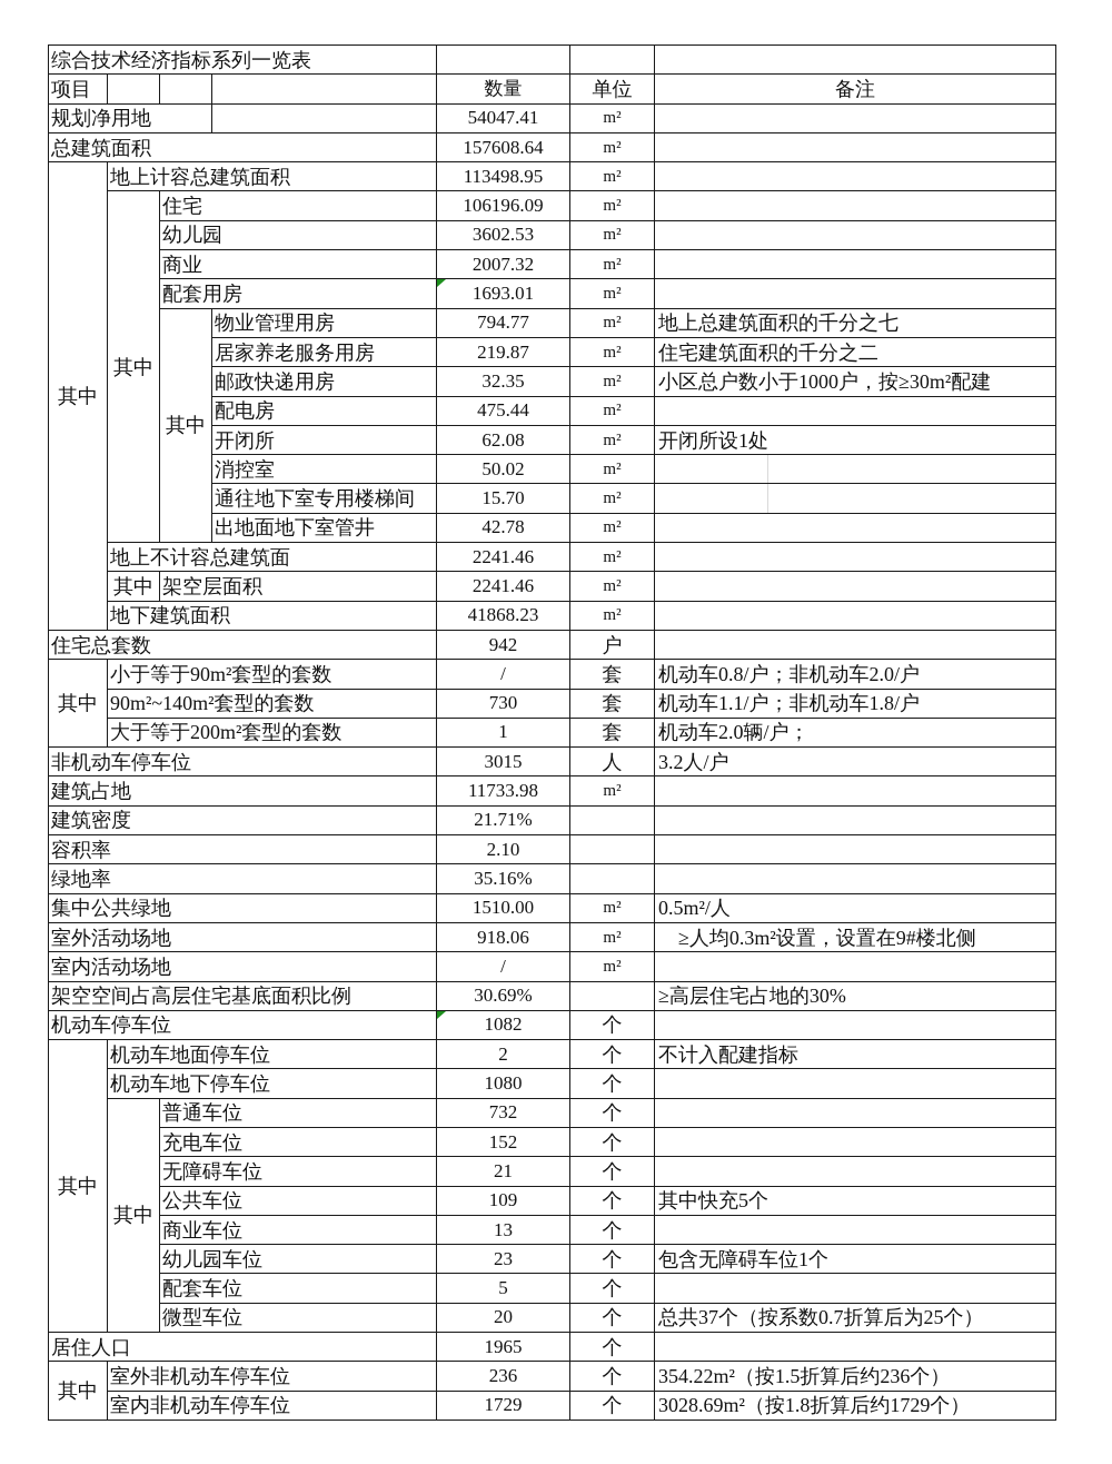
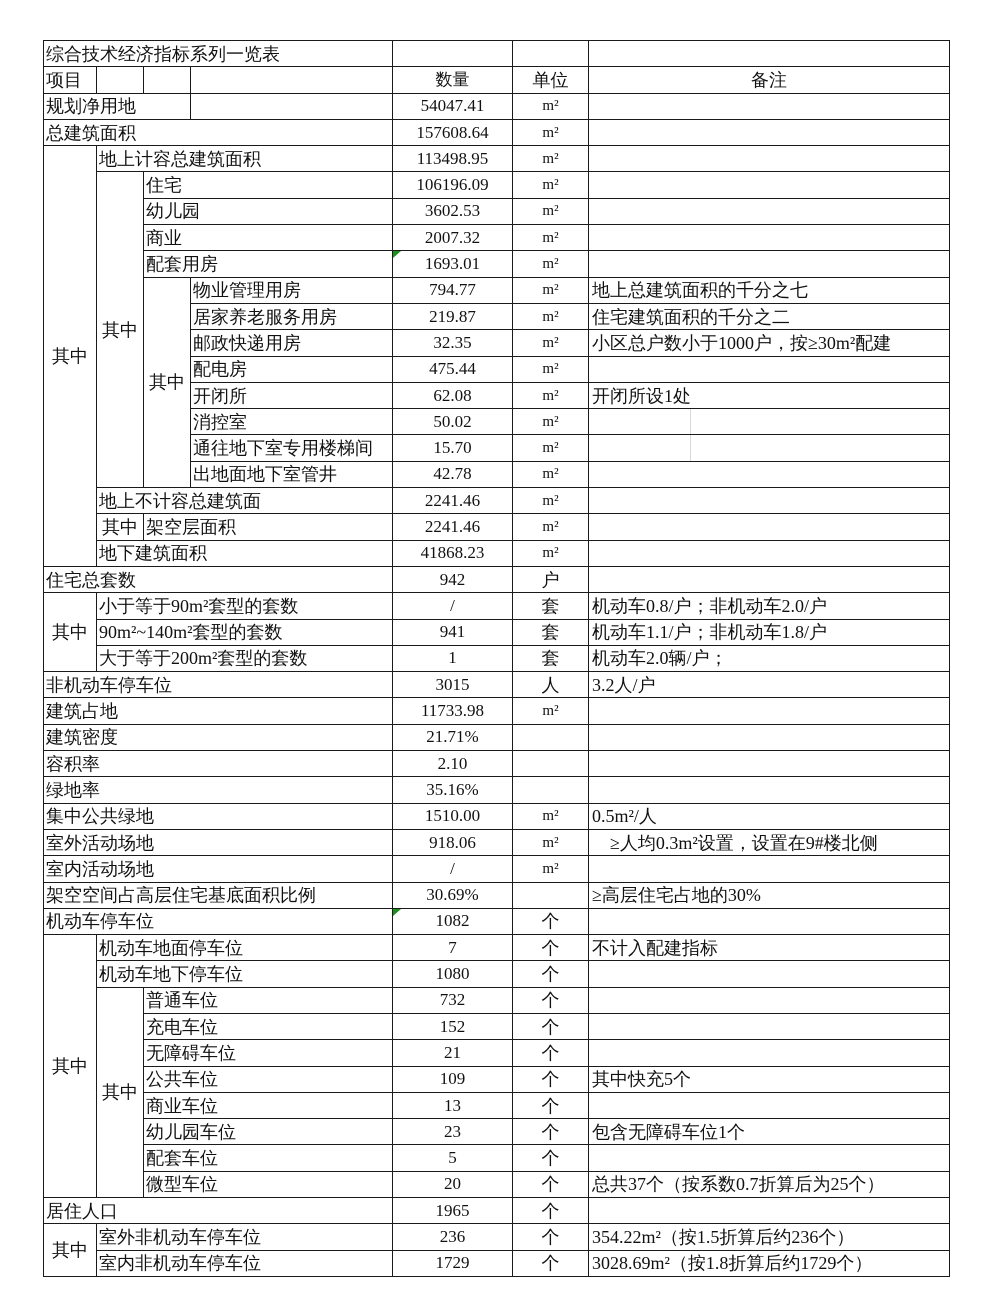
  综合技术经济指标系列一览表
  项目				数量	单位	备注
  规划净用地		54047.41	m²
  总建筑面积	157608.64	m²
  其中	地上计容总建筑面积	113498.95	m²
  其中	住宅	106196.09	m²
  幼儿园	3602.53	m²
  商业	2007.32	m²
  配套用房	1693.01	m²
  其中	物业管理用房	794.77	m²	地上总建筑面积的千分之七
  居家养老服务用房	219.87	m²	住宅建筑面积的千分之二
  邮政快递用房	32.35	m²	小区总户数小于1000户，按≥30m²配建
  配电房	475.44	m²
  开闭所	62.08	m²	开闭所设1处
  消控室	50.02	m²
  通往地下室专用楼梯间	15.70	m²
  出地面地下室管井	42.78	m²
  地上不计容总建筑面	2241.46	m²
  其中	架空层面积	2241.46	m²
  地下建筑面积	41868.23	m²
  住宅总套数	942	户
  其中	小于等于90m²套型的套数	/	套	机动车0.8/户；非机动车2.0/户
- 90m²~140m²套型的套数	730	套	机动车1.1/户；非机动车1.8/户
+ 90m²~140m²套型的套数	941	套	机动车1.1/户；非机动车1.8/户
  大于等于200m²套型的套数	1	套	机动车2.0辆/户；
  非机动车停车位	3015	人	3.2人/户
  建筑占地	11733.98	m²
  建筑密度	21.71%
  容积率	2.10
  绿地率	35.16%
  集中公共绿地	1510.00	m²	0.5m²/人
  室外活动场地	918.06	m²	≥人均0.3m²设置，设置在9#楼北侧
  室内活动场地	/	m²
  架空空间占高层住宅基底面积比例	30.69%		≥高层住宅占地的30%
  机动车停车位	1082	个
- 其中	机动车地面停车位	2	个	不计入配建指标
+ 其中	机动车地面停车位	7	个	不计入配建指标
  机动车地下停车位	1080	个
  其中	普通车位	732	个
  充电车位	152	个
  无障碍车位	21	个
  公共车位	109	个	其中快充5个
  商业车位	13	个
  幼儿园车位	23	个	包含无障碍车位1个
  配套车位	5	个
  微型车位	20	个	总共37个（按系数0.7折算后为25个）
  居住人口	1965	个
  其中	室外非机动车停车位	236	个	354.22m²（按1.5折算后约236个）
  室内非机动车停车位	1729	个	3028.69m²（按1.8折算后约1729个）
